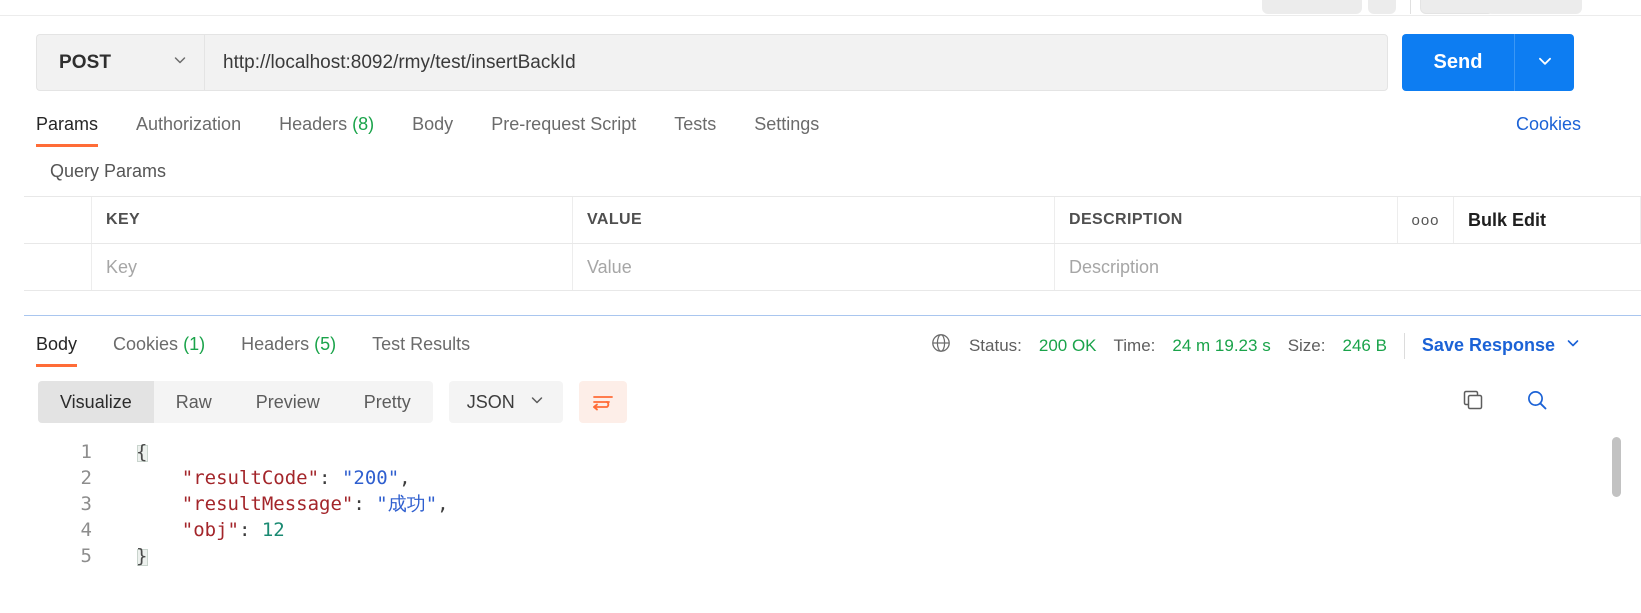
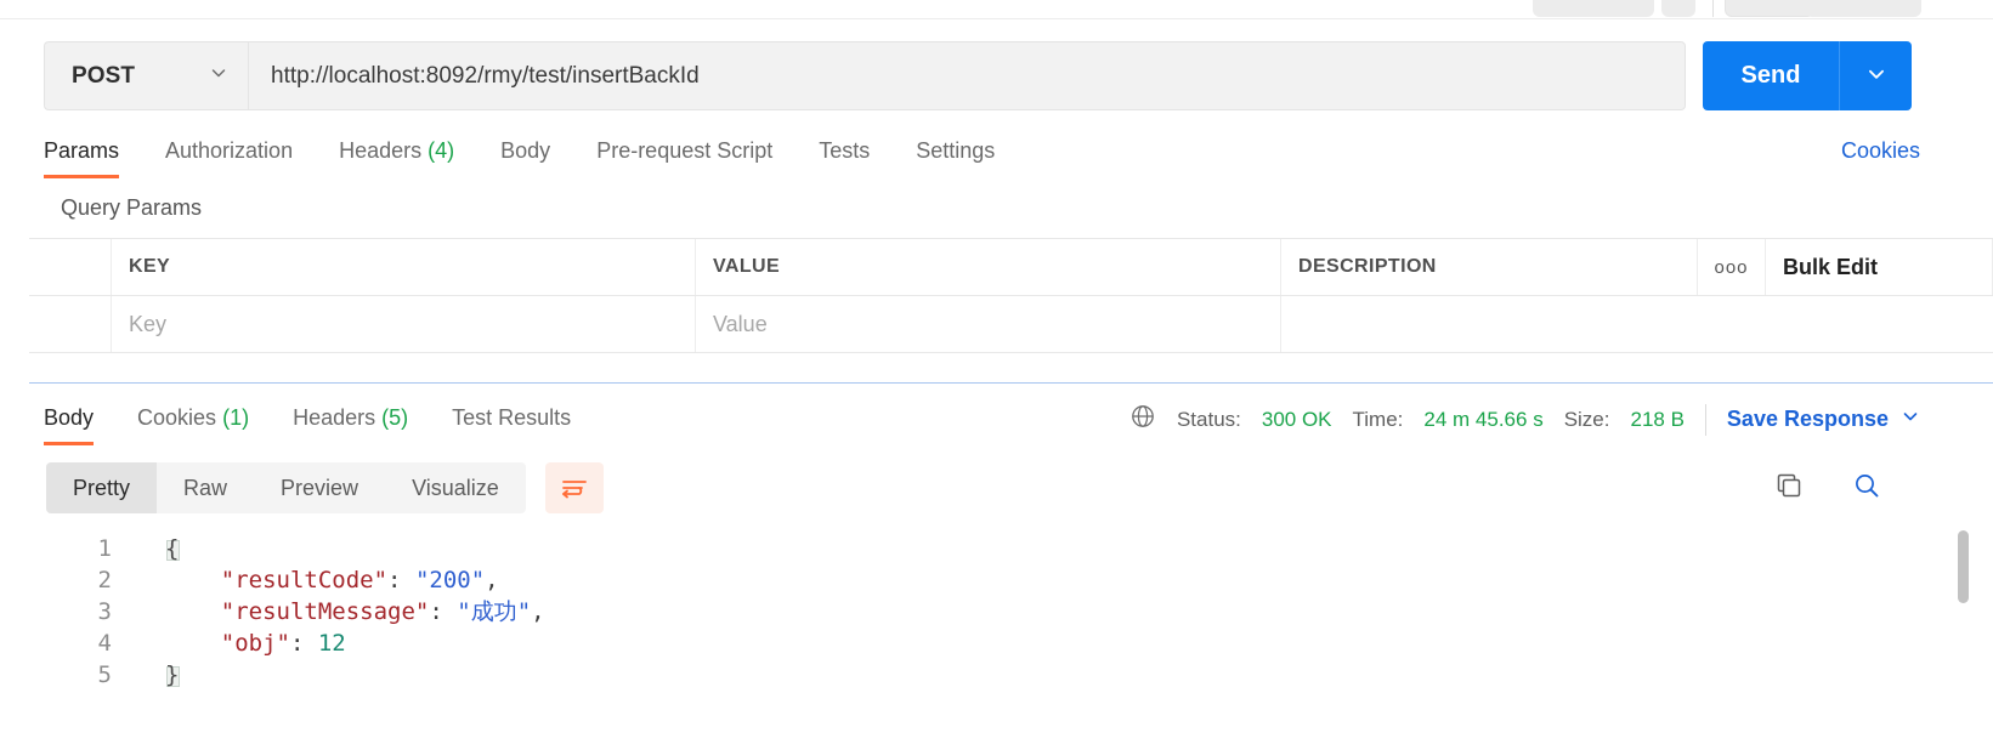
  POST
  http://localhost:8092/rmy/test/insertBackId
  Send
  Params
  Authorization
- Headers (8)
+ Headers (4)
  Body
  Pre-request Script
  Tests
  Settings
  Cookies
  Query Params
  KEY
  VALUE
  DESCRIPTION
  ooo
  Bulk Edit
  Key
  Value
- Description
  Body
  Cookies (1)
  Headers (5)
  Test Results
  Status:
- 200 OK
+ 300 OK
  Time:
- 24 m 19.23 s
+ 24 m 45.66 s
  Size:
- 246 B
+ 218 B
  Save Response
- Visualize
+ Pretty
  Raw
  Preview
- Pretty
+ Visualize
- JSON
  1
  2
  3
  4
  5
  { "resultCode": "200", "resultMessage": "成功", "obj": 12 }
